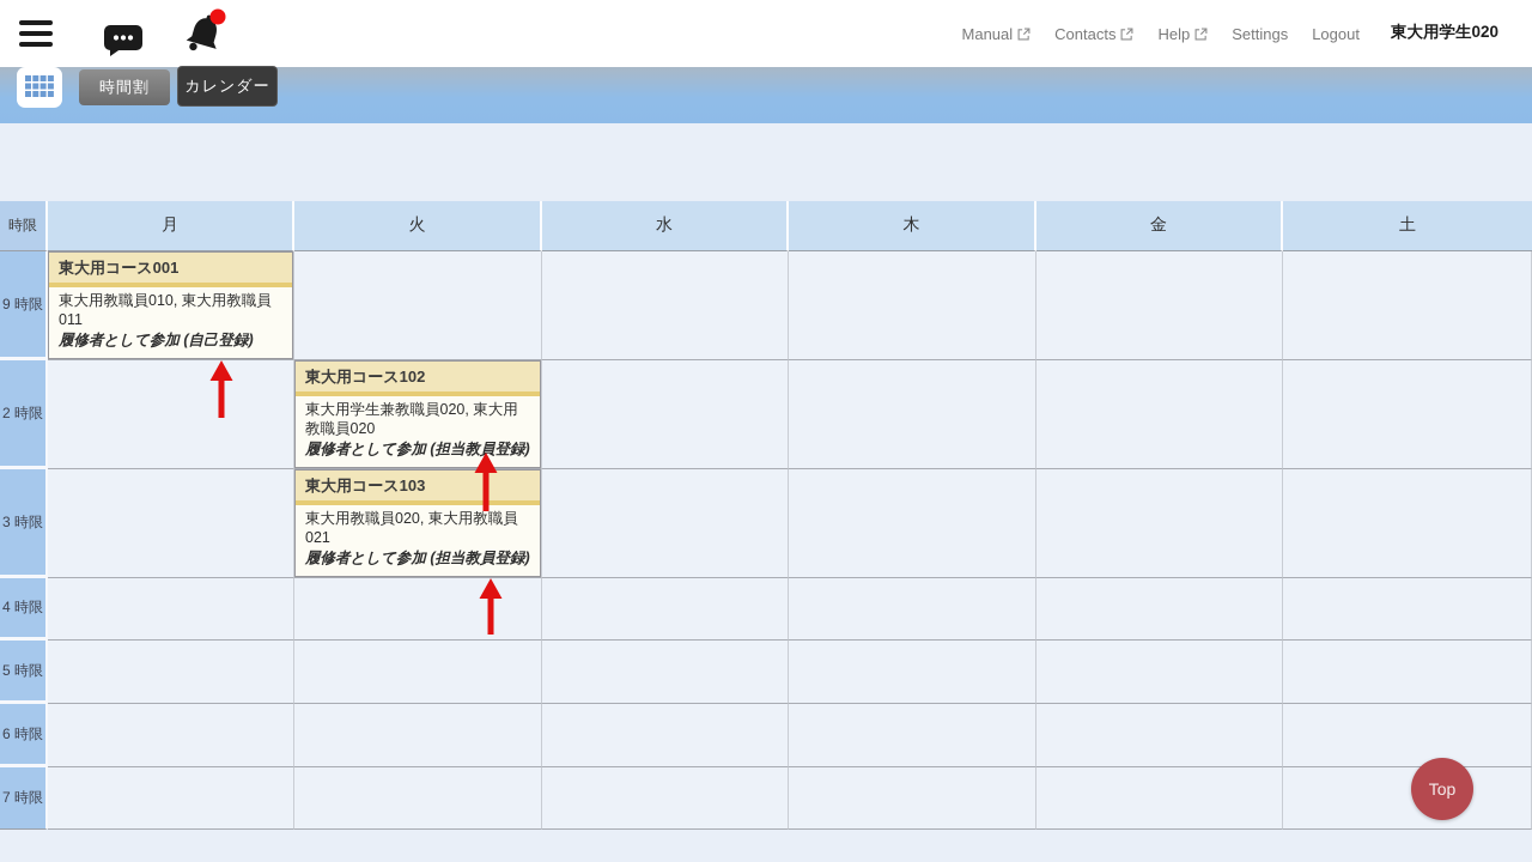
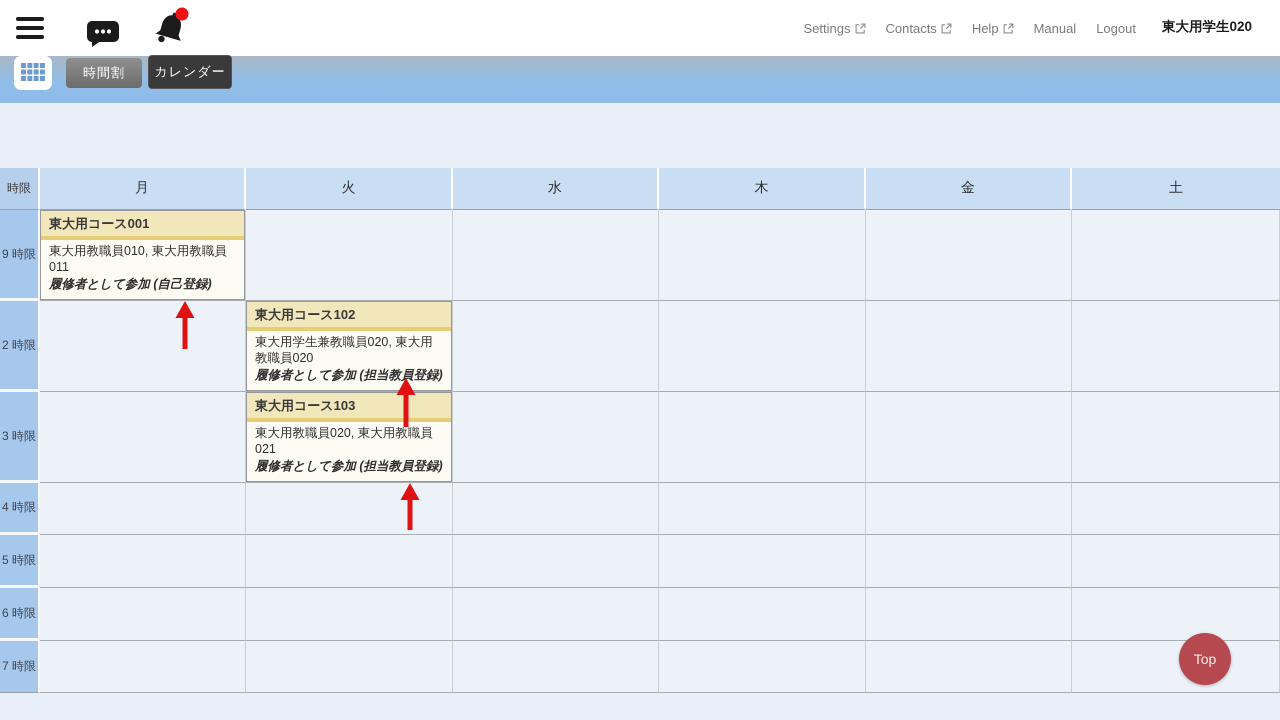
- Manual
+ Settings
  Contacts
  Help
- Settings
+ Manual
  Logout
  東大用学生020
  時間割
  カレンダー
  時限
  月
  火
  水
  木
  金
  土
  9 時限
  東大用コース001
  東大用教職員010, 東大用教職員011
  履修者として参加 (自己登録)
  2 時限
  東大用コース102
  東大用学生兼教職員020, 東大用教職員020
  履修者として参加 (担当教員登録)
  3 時限
  東大用コース103
  東大用教職員020, 東大用教職員021
  履修者として参加 (担当教員登録)
  4 時限
  5 時限
  6 時限
  7 時限
  Top
